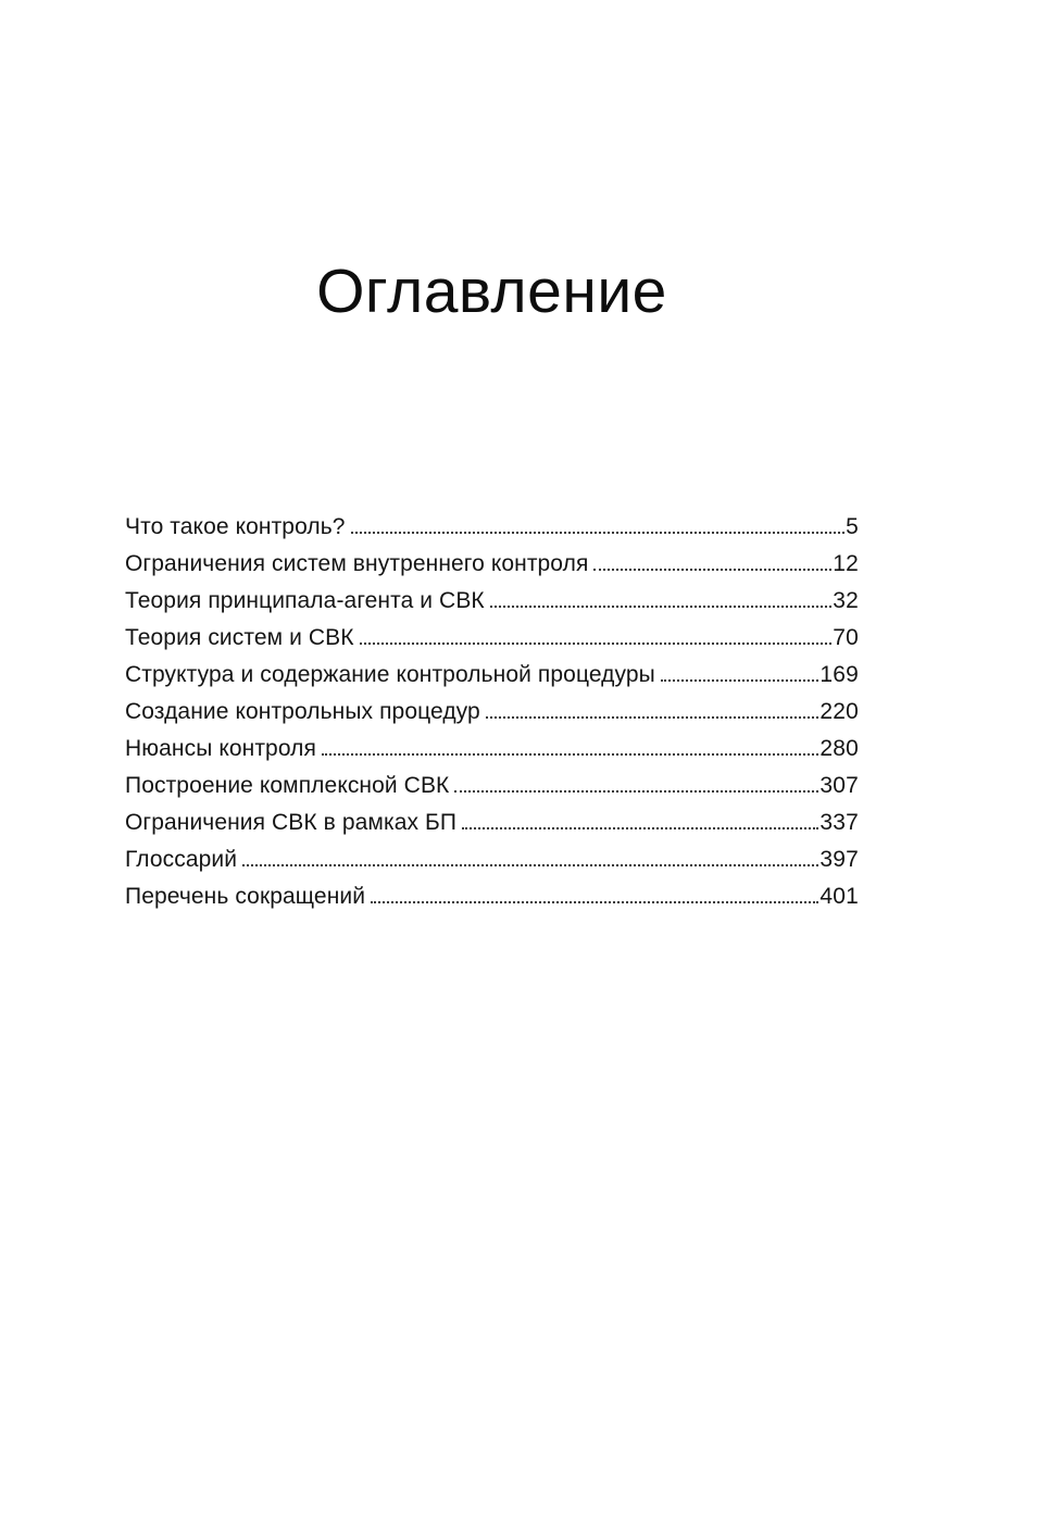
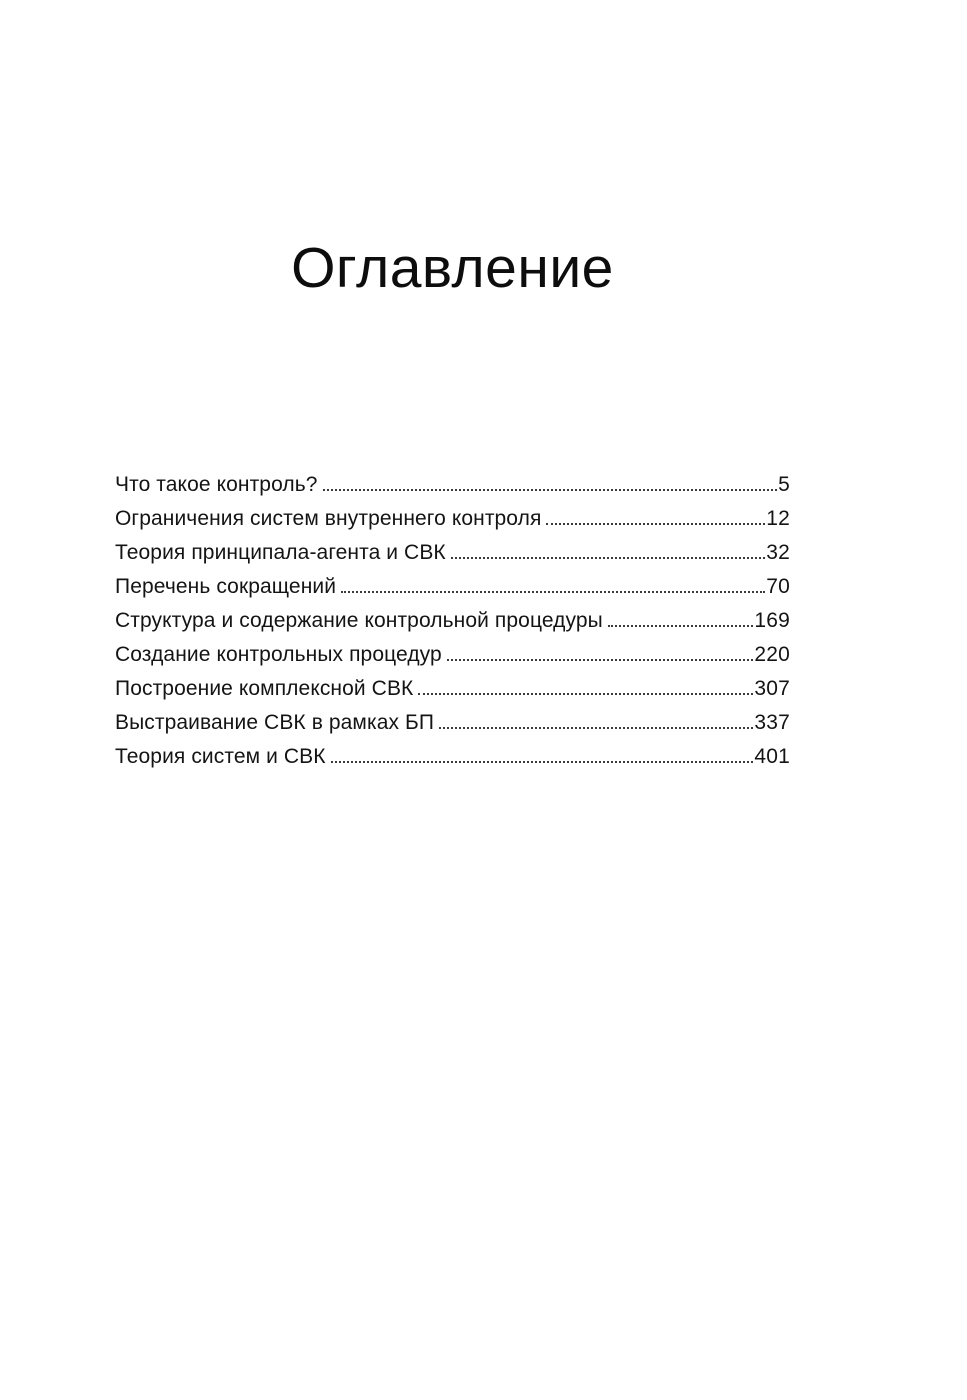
  Оглавление
  Что такое контроль?
  5
  Ограничения систем внутреннего контроля
  12
  Теория принципала-агента и СВК
  32
- Теория систем и СВК
+ Перечень сокращений
  70
  Структура и содержание контрольной процедуры
  169
  Создание контрольных процедур
  220
- Нюансы контроля
- 280
  Построение комплексной СВК
  307
- Ограничения СВК в рамках БП
+ Выстраивание СВК в рамках БП
  337
- Глоссарий
- 397
- Перечень сокращений
+ Теория систем и СВК
  401
